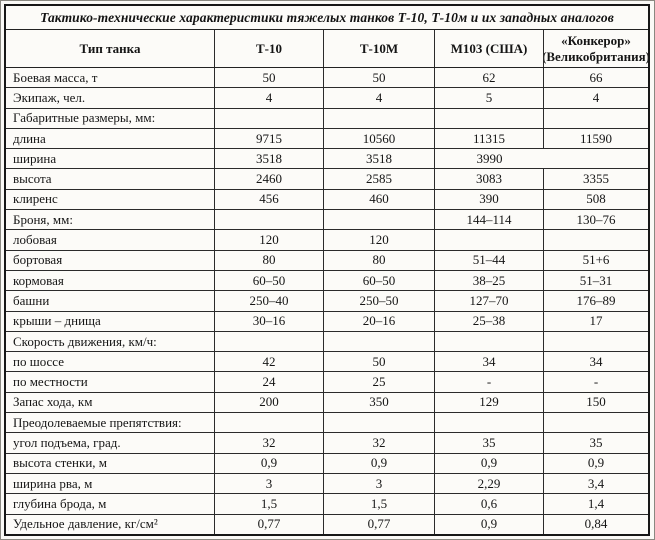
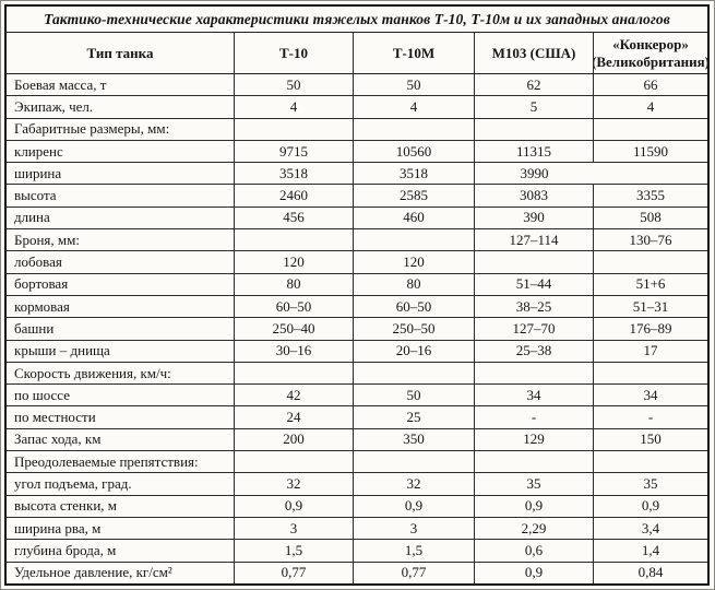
  Тактико-технические характеристики тяжелых танков Т-10, Т-10м и их западных аналогов
  Тип танка
  Т-10
  Т-10М
  М103 (США)
  «Конкерор»
  (Великобритания)
  Боевая масса, т
  50
  50
  62
  66
  Экипаж, чел.
  4
  4
  5
  4
  Габаритные размеры, мм:
- длина
+ клиренс
  9715
  10560
  11315
  11590
  ширина
  3518
  3518
  3990
  высота
  2460
  2585
  3083
  3355
- клиренс
+ длина
  456
  460
  390
  508
  Броня, мм:
- 144–114
+ 127–114
  130–76
  лобовая
  120
  120
  бортовая
  80
  80
  51–44
  51+6
  кормовая
  60–50
  60–50
  38–25
  51–31
  башни
  250–40
  250–50
  127–70
  176–89
  крыши – днища
  30–16
  20–16
  25–38
  17
  Скорость движения, км/ч:
  по шоссе
  42
  50
  34
  34
  по местности
  24
  25
  -
  -
  Запас хода, км
  200
  350
  129
  150
  Преодолеваемые препятствия:
  угол подъема, град.
  32
  32
  35
  35
  высота стенки, м
  0,9
  0,9
  0,9
  0,9
  ширина рва, м
  3
  3
  2,29
  3,4
  глубина брода, м
  1,5
  1,5
  0,6
  1,4
  Удельное давление, кг/см²
  0,77
  0,77
  0,9
  0,84
